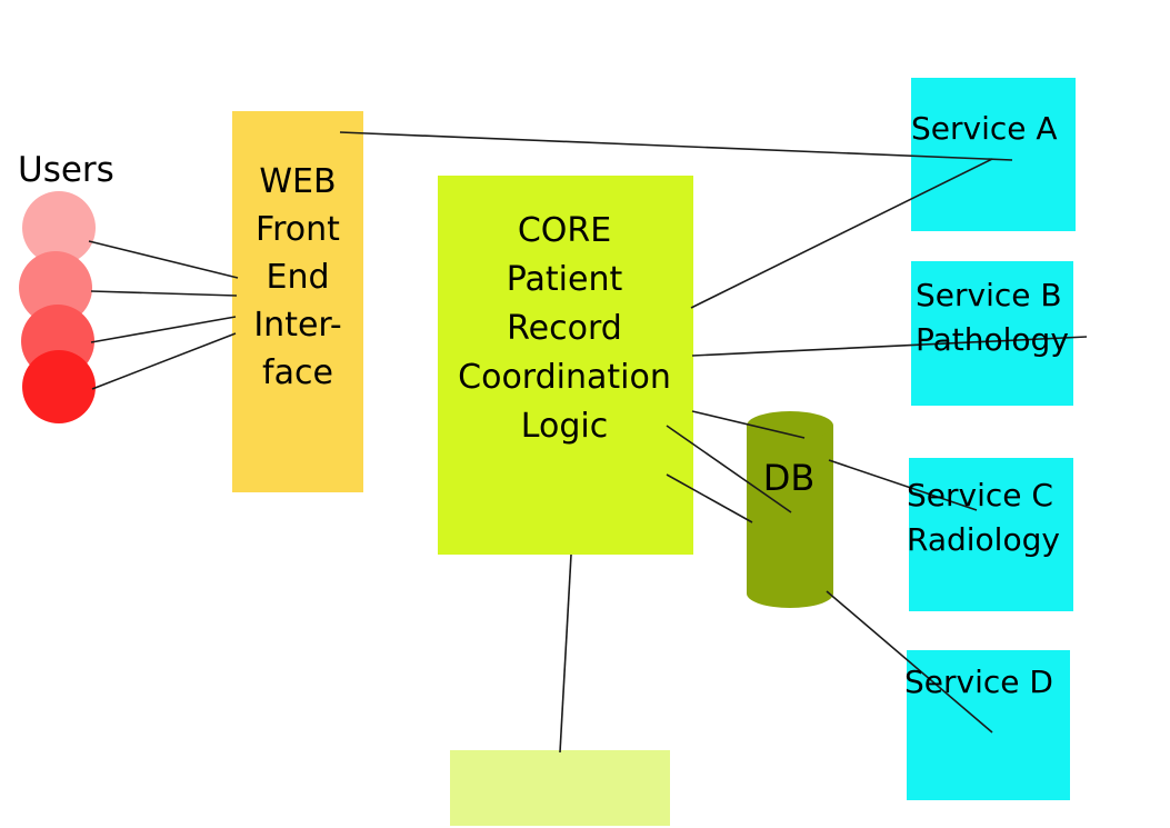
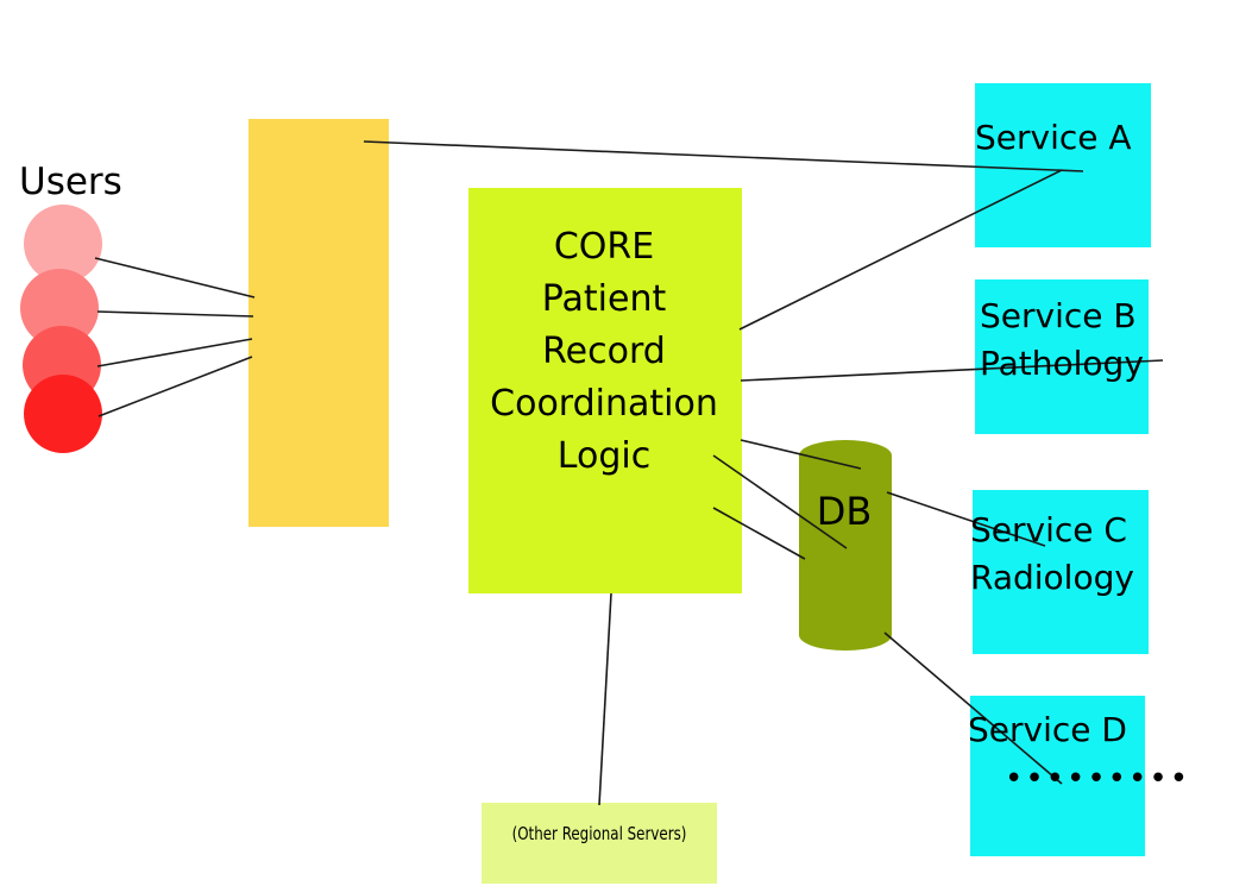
  Users
- WEB
- Front
- End
- Inter-
- face
  CORE
  Patient
  Record
  Coordination
  Logic
  DB
+ (Other Regional Servers)
  Service A
  Service B
  Pathology
  Service C
  Radiology
  Service D
+ •••••••••
